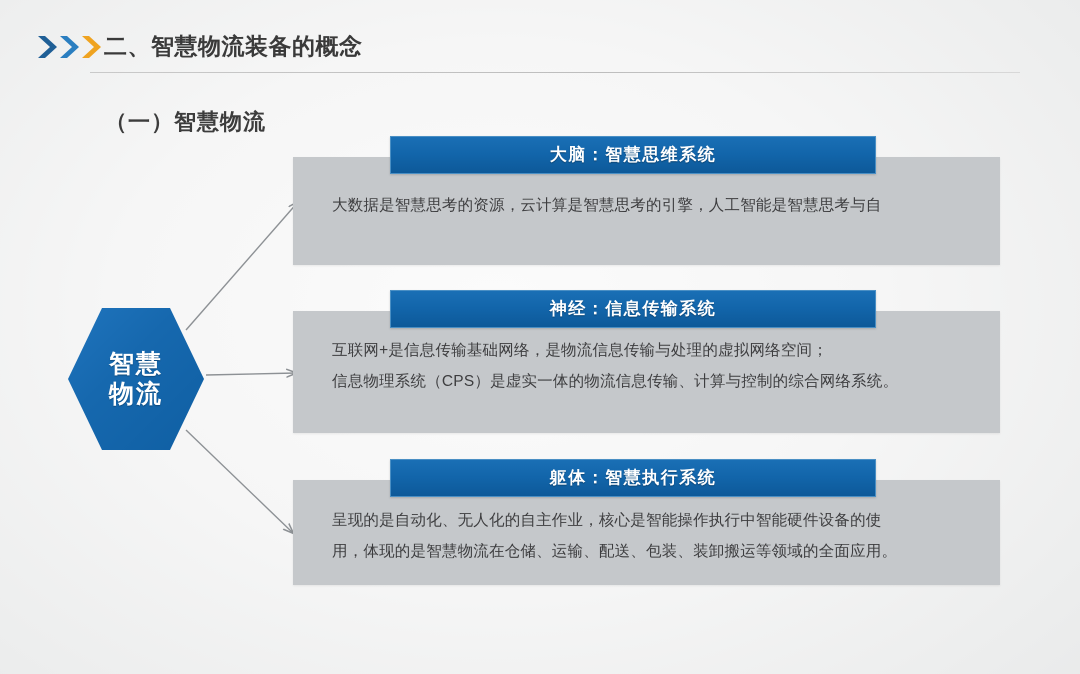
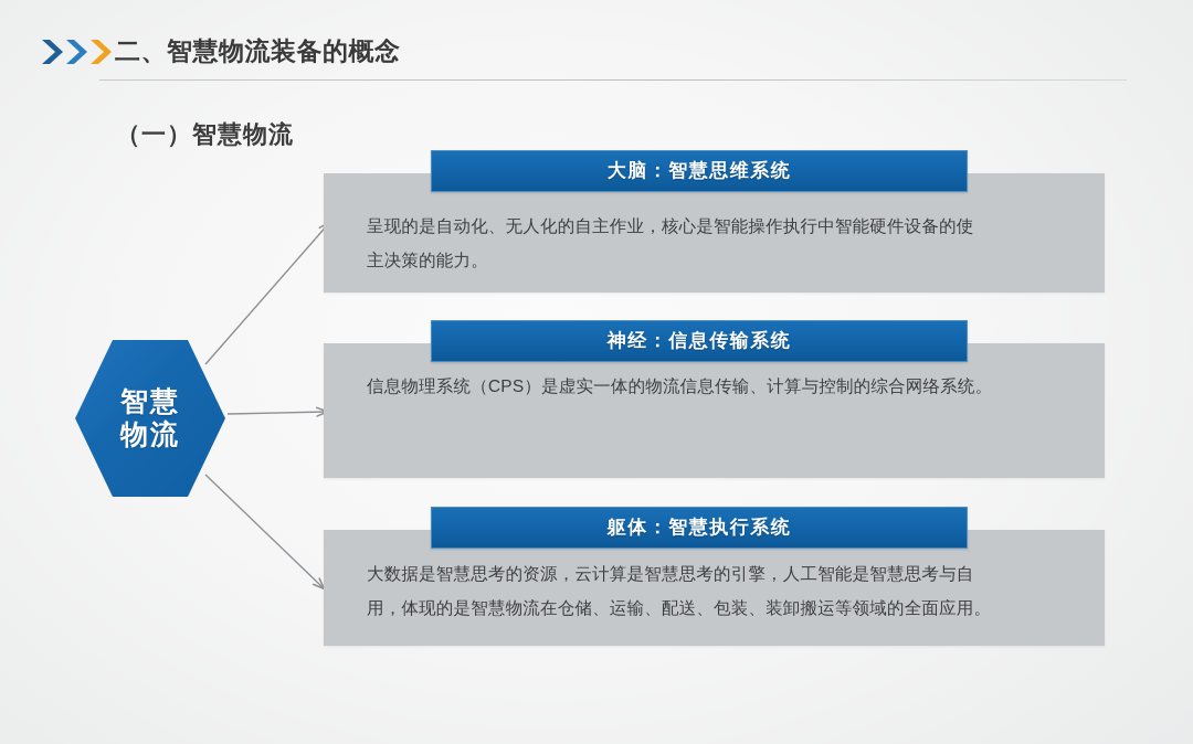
  二、智慧物流装备的概念
  （一）智慧物流
  智慧
  物流
  大脑：智慧思维系统
- 大数据是智慧思考的资源，云计算是智慧思考的引擎，人工智能是智慧思考与自
+ 呈现的是自动化、无人化的自主作业，核心是智能操作执行中智能硬件设备的使
+ 主决策的能力。
  神经：信息传输系统
- 互联网+是信息传输基础网络，是物流信息传输与处理的虚拟网络空间；
  信息物理系统（CPS）是虚实一体的物流信息传输、计算与控制的综合网络系统。
  躯体：智慧执行系统
- 呈现的是自动化、无人化的自主作业，核心是智能操作执行中智能硬件设备的使
+ 大数据是智慧思考的资源，云计算是智慧思考的引擎，人工智能是智慧思考与自
  用，体现的是智慧物流在仓储、运输、配送、包装、装卸搬运等领域的全面应用。
